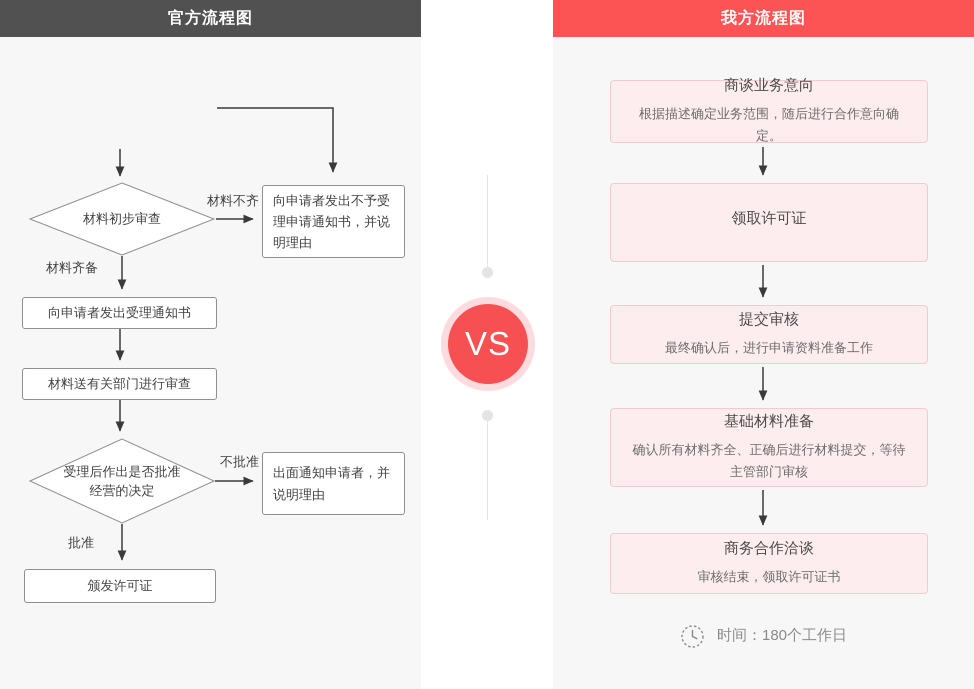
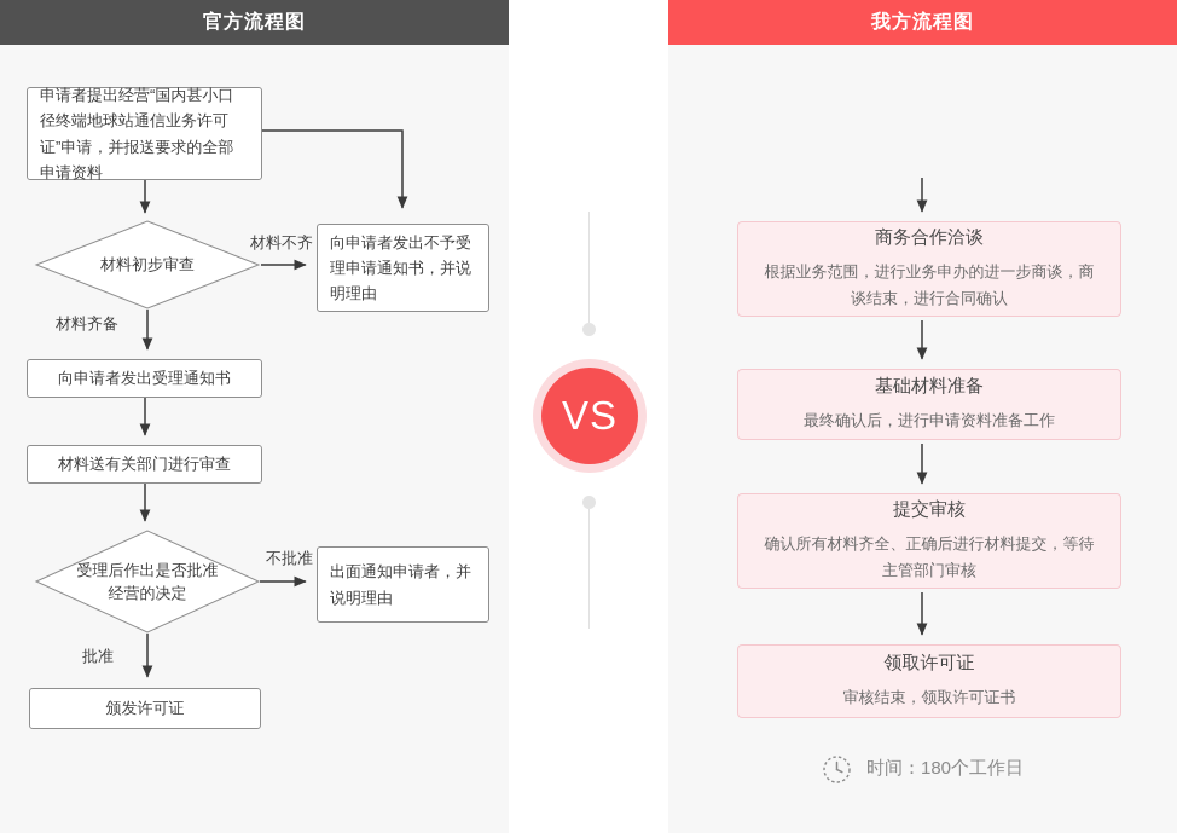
  官方流程图
+ 申请者提出经营“国内甚小口径终端地球站通信业务许可证”申请，并报送要求的全部申请资料
  材料初步审查
  材料不齐
  向申请者发出不予受理申请通知书，并说明理由
  材料齐备
  向申请者发出受理通知书
  材料送有关部门进行审查
  受理后作出是否批准经营的决定
  不批准
  出面通知申请者，并说明理由
  批准
  颁发许可证
  VS
  我方流程图
- 商谈业务意向
- 根据描述确定业务范围，随后进行合作意向确定。
- 领取许可证
+ 商务合作洽谈
+ 根据业务范围，进行业务申办的进一步商谈，商谈结束，进行合同确认
- 提交审核
+ 基础材料准备
  最终确认后，进行申请资料准备工作
- 基础材料准备
+ 提交审核
  确认所有材料齐全、正确后进行材料提交，等待主管部门审核
- 商务合作洽谈
+ 领取许可证
  审核结束，领取许可证书
  时间：180个工作日
